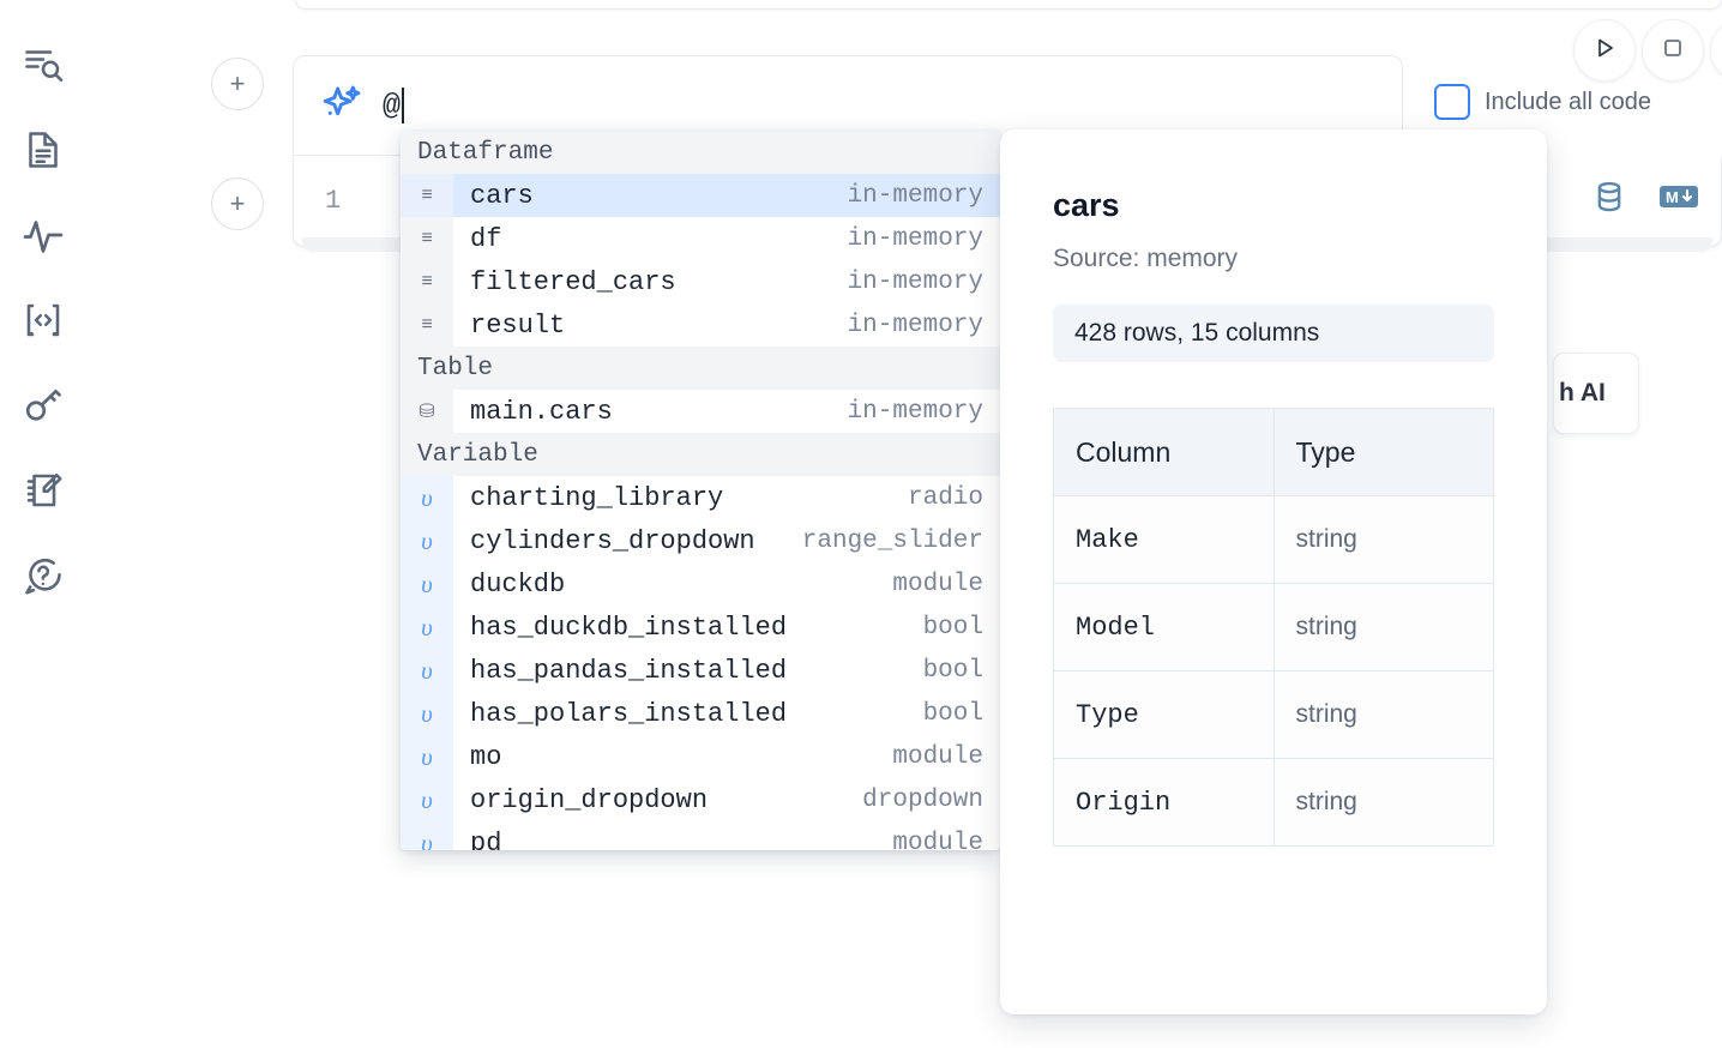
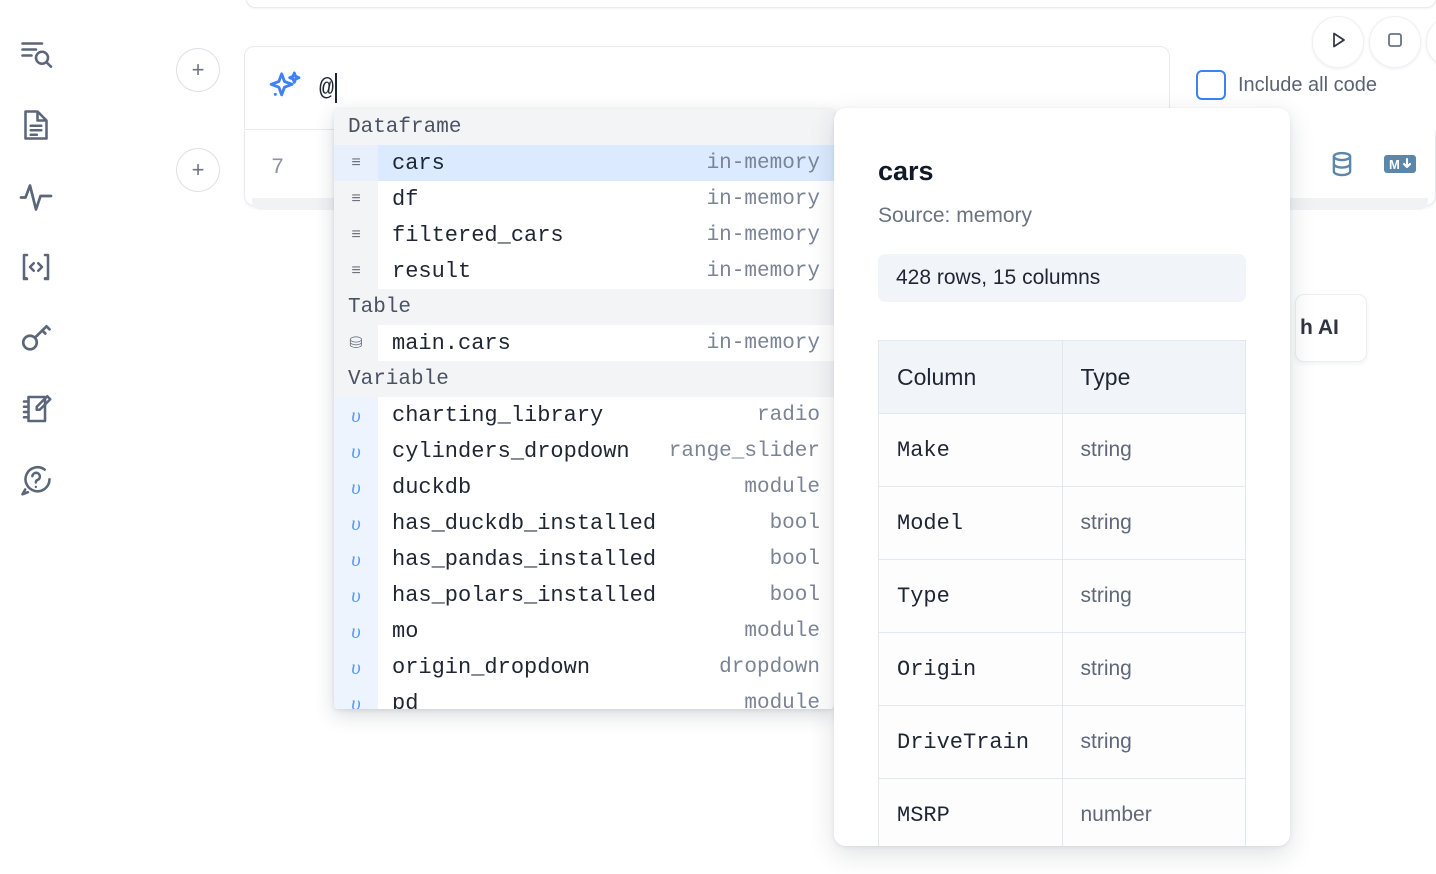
  +
  +
  @
  Include all code
- 1
+ 7
  M
  h AI
  Dataframe
  ≡
  cars
  in-memory
  ≡
  df
  in-memory
  ≡
  filtered_cars
  in-memory
  ≡
  result
  in-memory
  Table
  ⛁
  main.cars
  in-memory
  Variable
  υ
  charting_library
  radio
  υ
  cylinders_dropdown
  range_slider
  υ
  duckdb
  module
  υ
  has_duckdb_installed
  bool
  υ
  has_pandas_installed
  bool
  υ
  has_polars_installed
  bool
  υ
  mo
  module
  υ
  origin_dropdown
  dropdown
  υ
  pd
  module
  cars
  Source: memory
  428 rows, 15 columns
  Column	Type
  Make	string
  Model	string
  Type	string
  Origin	string
+ DriveTrain	string
+ MSRP	number
